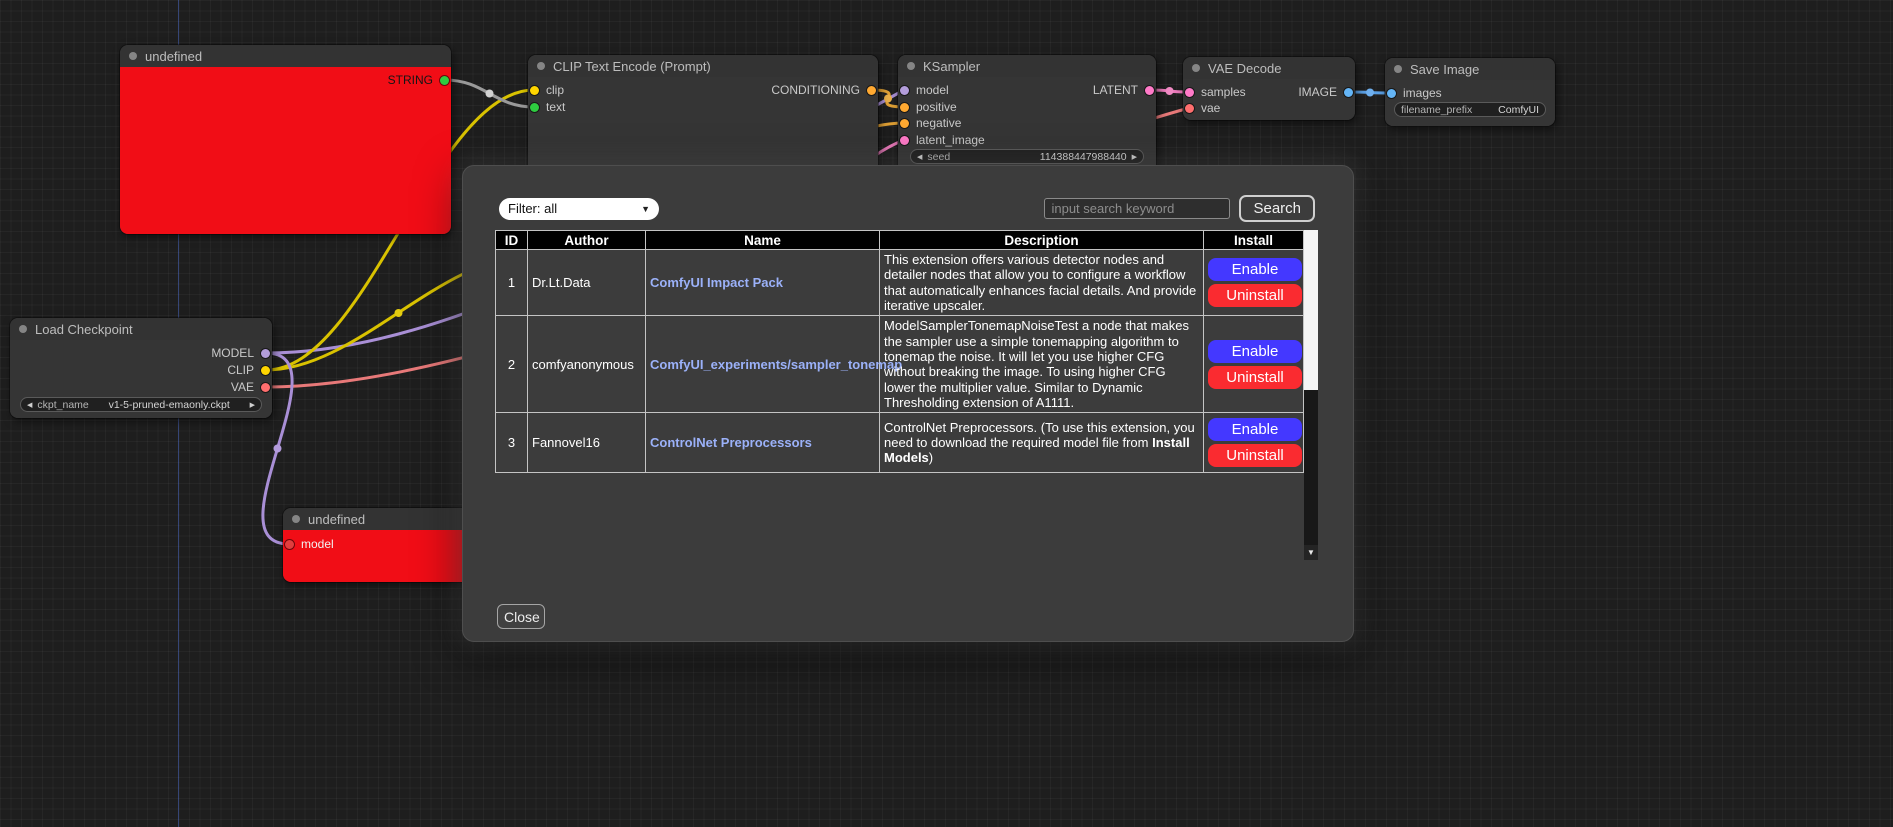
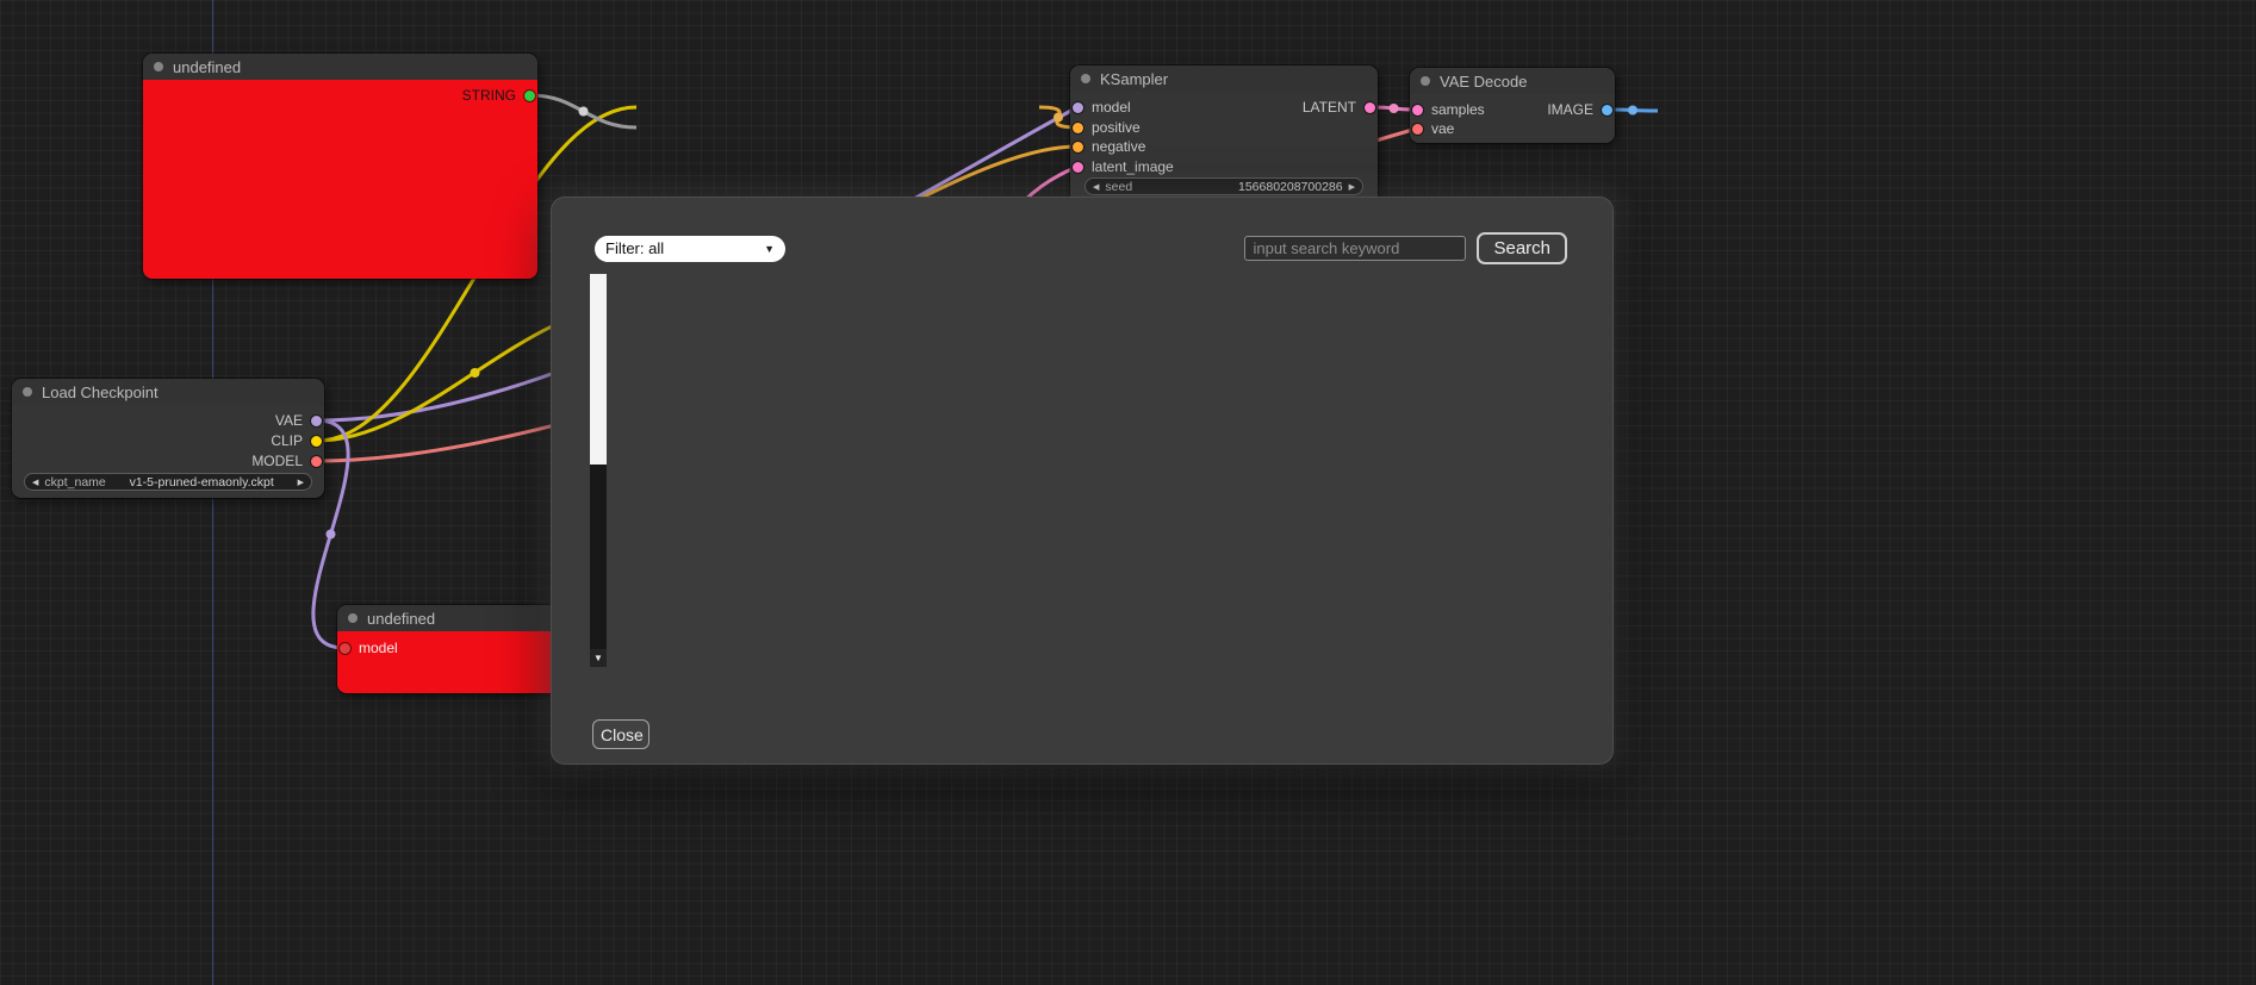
  undefined
  STRING
- CLIP Text Encode (Prompt)
- clip
- text
- CONDITIONING
  KSampler
  model
  positive
  negative
  latent_image
  LATENT
  seed
- 114388447988440
+ 156680208700286
  VAE Decode
  samples
  vae
  IMAGE
- Save Image
- images
- filename_prefix
- ComfyUI
  Load Checkpoint
- MODEL
+ VAE
  CLIP
- VAE
+ MODEL
  ckpt_name
  v1-5-pruned-emaonly.ckpt
  undefined
  model
  Filter: all
  ▼
  input search keyword
  Search
- ID	Author	Name	Description	Install
- 1	Dr.Lt.Data	ComfyUI Impact Pack	This extension offers various detector nodes and detailer nodes that allow you to configure a workflow that automatically enhances facial details. And provide iterative upscaler.	Enable Uninstall
- 2	comfyanonymous	ComfyUI_experiments/sampler_tonemap	ModelSamplerTonemapNoiseTest a node that makes the sampler use a simple tonemapping algorithm to tonemap the noise. It will let you use higher CFG without breaking the image. To using higher CFG lower the multiplier value. Similar to Dynamic Thresholding extension of A1111.	Enable Uninstall
- 3	Fannovel16	ControlNet Preprocessors	ControlNet Preprocessors. (To use this extension, you need to download the required model file from Install Models)	Enable Uninstall
  ▼
  Close
